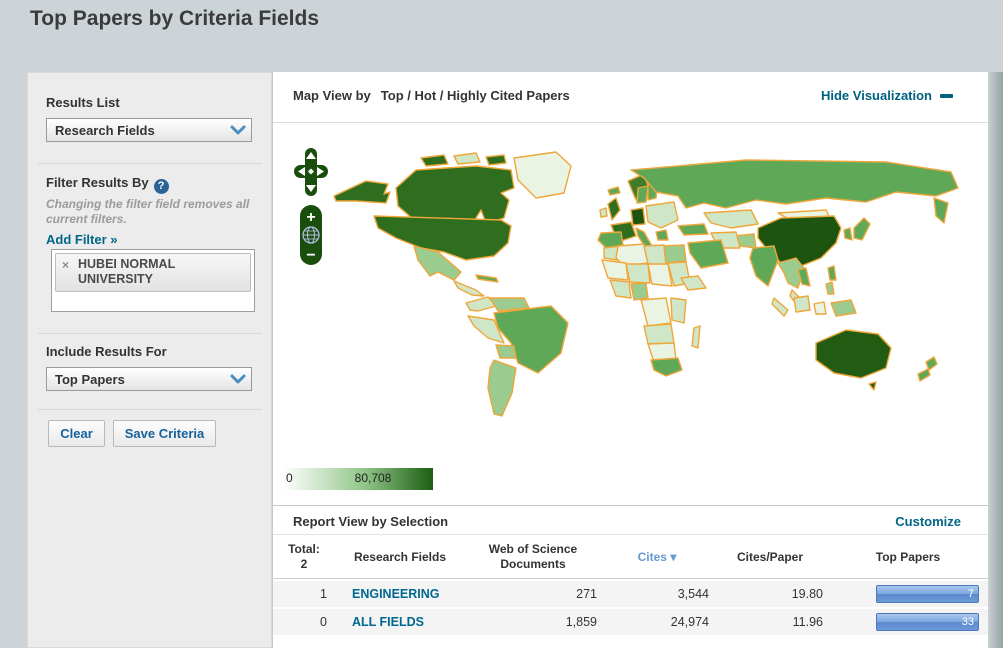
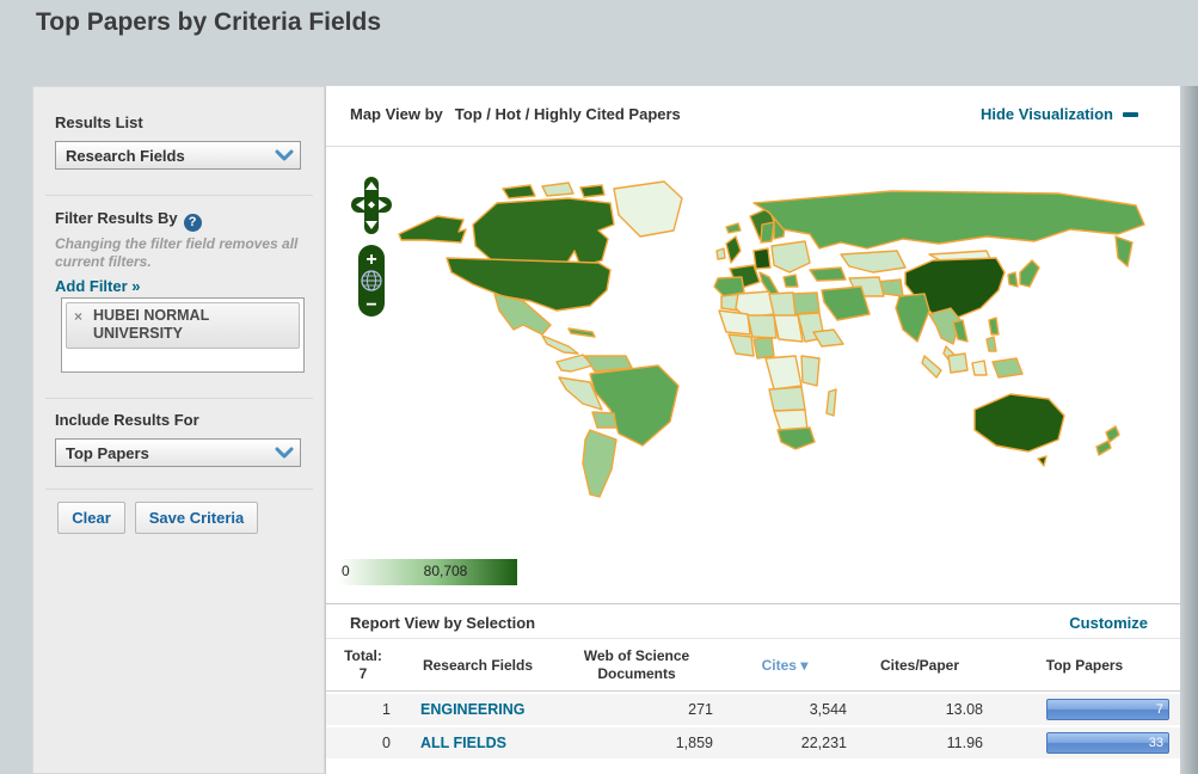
  Top Papers by Criteria Fields
  Results List
  Research Fields
  Filter Results By ?
  Changing the filter field removes all current filters.
  Add Filter »
  ×
  HUBEI NORMAL UNIVERSITY
  Include Results For
  Top Papers
  Clear
  Save Criteria
  Map View by Top / Hot / Highly Cited Papers
  Hide Visualization
  +
  −
  0
  80,708
  Report View by Selection
  Customize
- Total: 2	Research Fields	Web of Science Documents	Cites ▾	Cites/Paper	Top Papers
+ Total: 7	Research Fields	Web of Science Documents	Cites ▾	Cites/Paper	Top Papers
- 1	ENGINEERING	271	3,544	19.80	7
+ 1	ENGINEERING	271	3,544	13.08	7
- 0	ALL FIELDS	1,859	24,974	11.96	33
+ 0	ALL FIELDS	1,859	22,231	11.96	33
